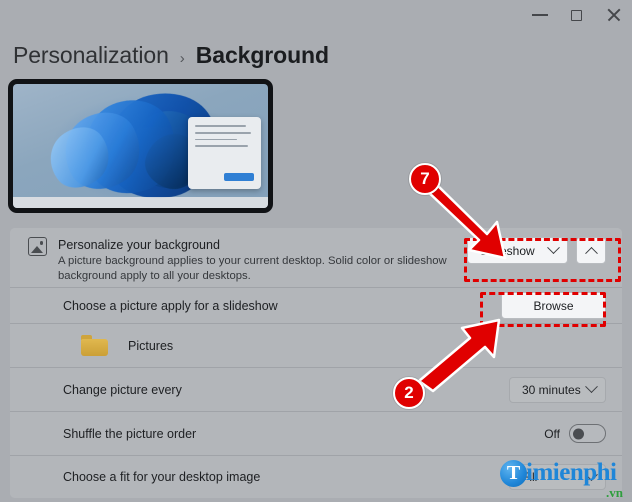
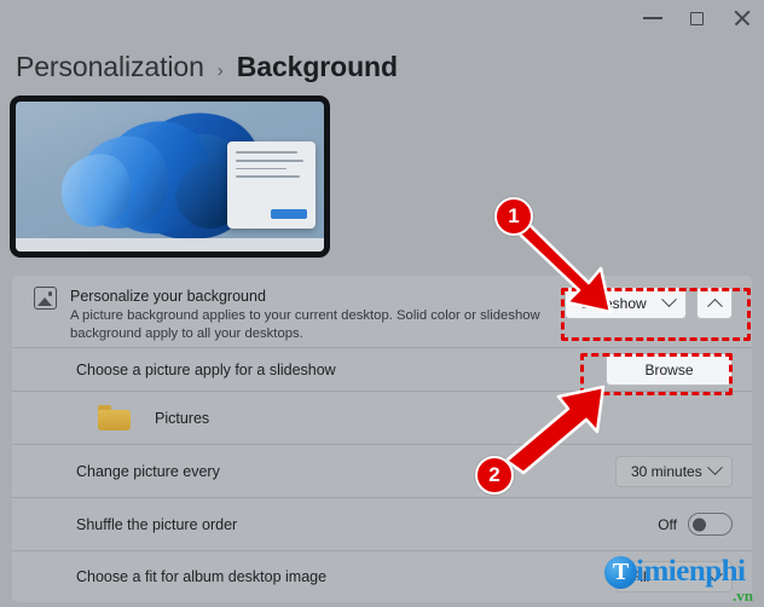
  Personalization
  ›
  Background
  Personalize your background
  A picture background applies to your current desktop. Solid color or slideshow background apply to all your desktops.
  Choose a picture apply for a slideshow
  Browse
  Pictures
  Change picture every
  30 minutes
  Shuffle the picture order
  Off
- Choose a fit for your desktop image
+ Choose a fit for album desktop image
  ill
- 7
+ 1
  2
  T
  imienphi
  .vn
